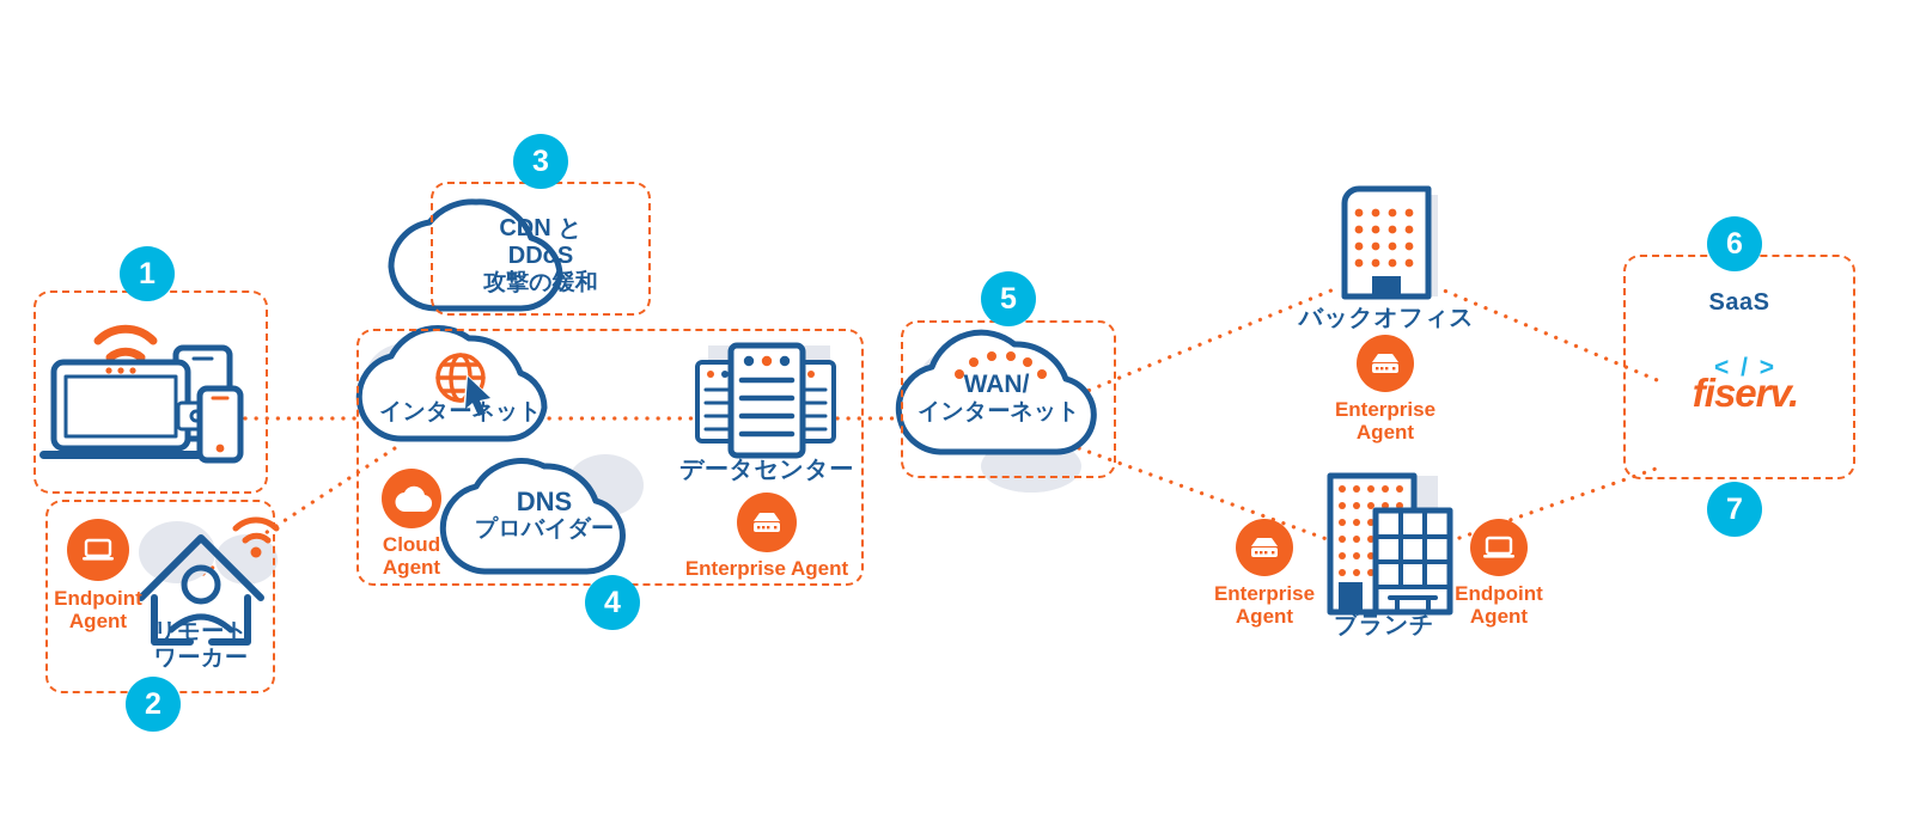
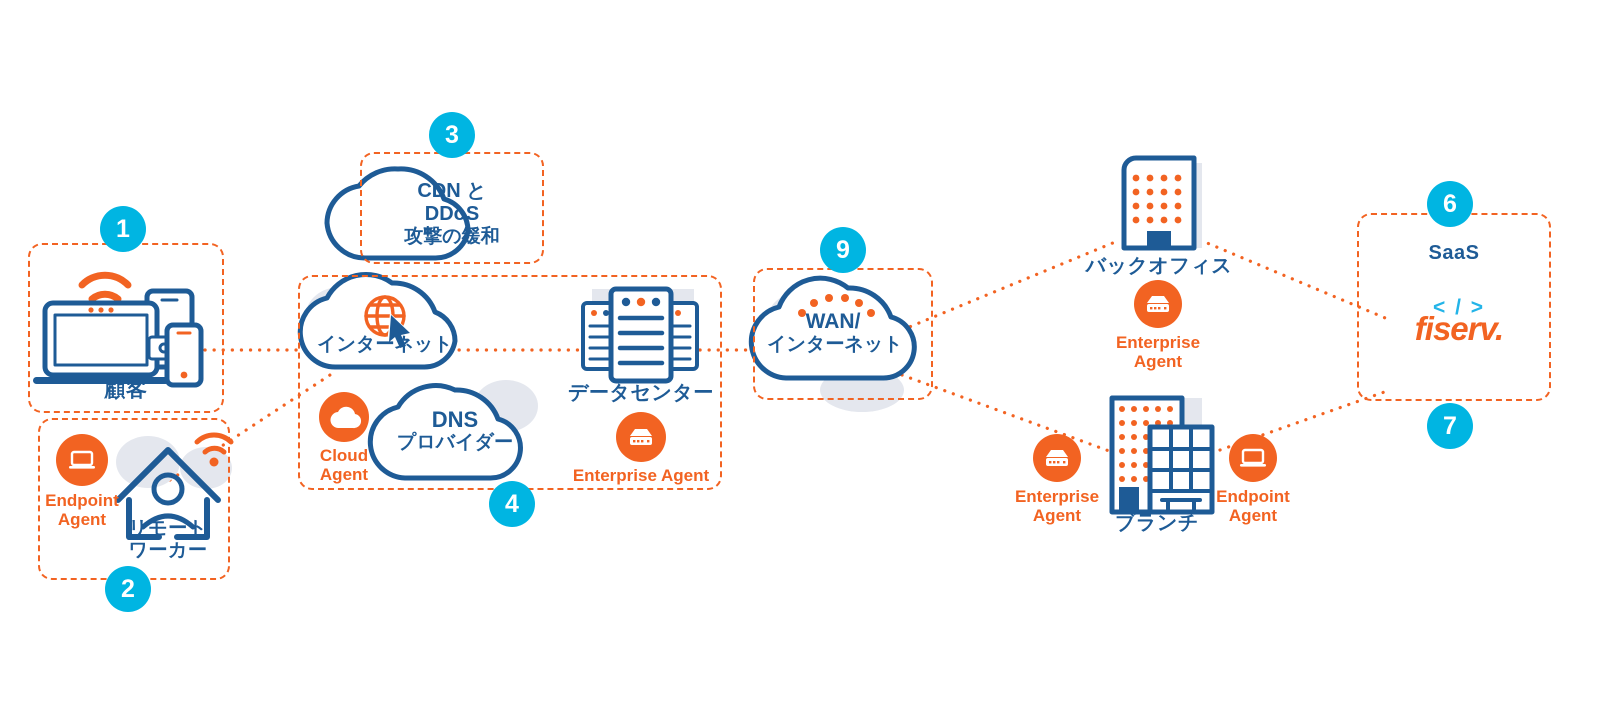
  1
  2
  3
  4
- 5
+ 9
  6
  7
+ 顧客
  リモート
  ワーカー
  Endpoint
  Agent
  CDN と
  DDoS
  攻撃の緩和
  インターネット
  Cloud
  Agent
  DNS
  プロバイダー
  データセンター
  Enterprise Agent
  WAN/
  インターネット
  バックオフィス
  Enterprise
  Agent
  ブランチ
  Enterprise
  Agent
  Endpoint
  Agent
  SaaS
  < / >
  fiserv.
